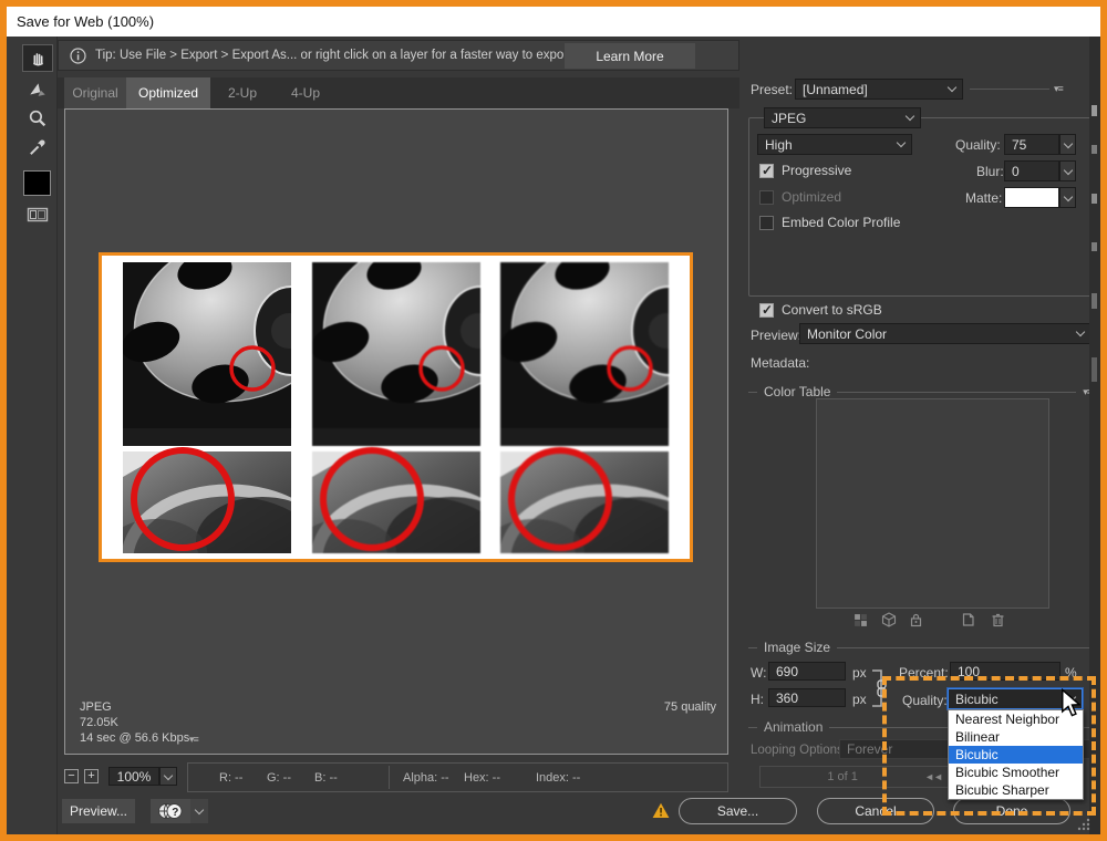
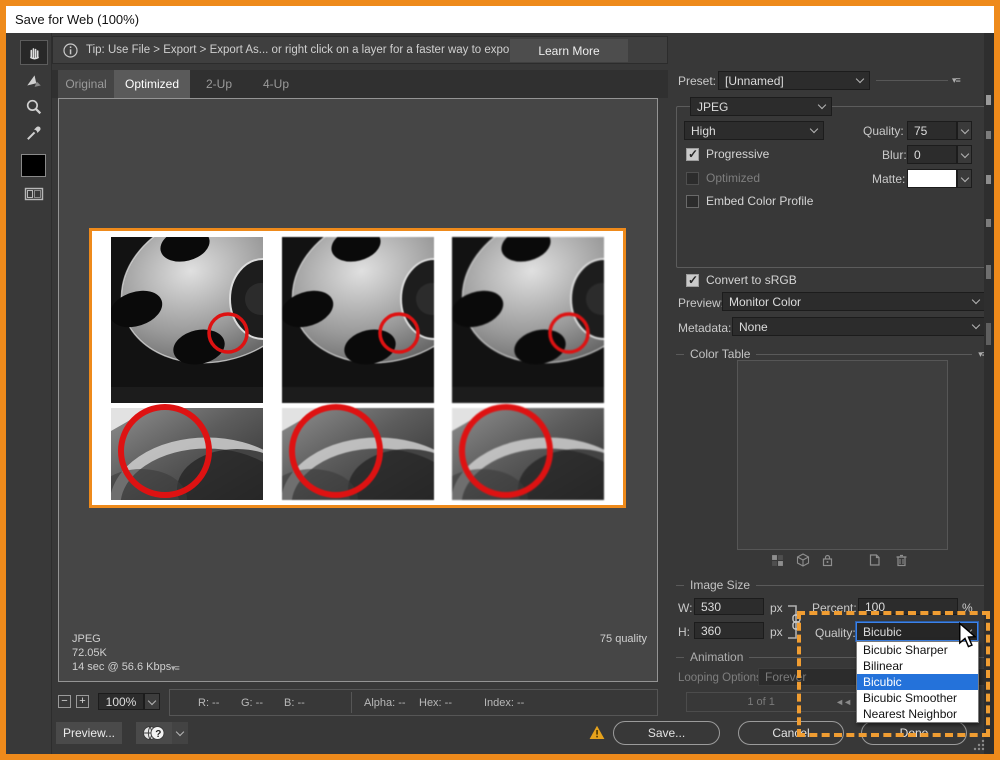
  Save for Web (100%)
  Tip: Use File > Export > Export As... or right click on a layer for a faster way to expo
  Learn More
  Original
  Optimized
  2-Up
  4-Up
  JPEG
  72.05K
  14 sec @ 56.6 Kbps
  ▾≡
  75 quality
  −
  +
  100%
  R: --
  G: --
  B: --
  Alpha: --
  Hex: --
  Index: --
  Preview...
  ?
  Save...
  Cancel
  Done
  Preset:
  [Unnamed]
  ▾≡
  JPEG
  High
  Quality:
  75
  Progressive
  Blur:
  0
  Optimized
  Matte:
  Embed Color Profile
  Convert to sRGB
  Preview
  Monitor Color
  Metadata:
+ None
  Color Table
  Image Size
  W:
- 690
+ 530
  px
  H:
  360
  px
  Percent:
  100
  %
  Quality:
  Bicubic
  Animation
  Looping Option
  Forever
  1 of 1
  ◄◄
- Nearest Neighbor
+ Bicubic Sharper
  Bilinear
  Bicubic
  Bicubic Smoother
- Bicubic Sharper
+ Nearest Neighbor
